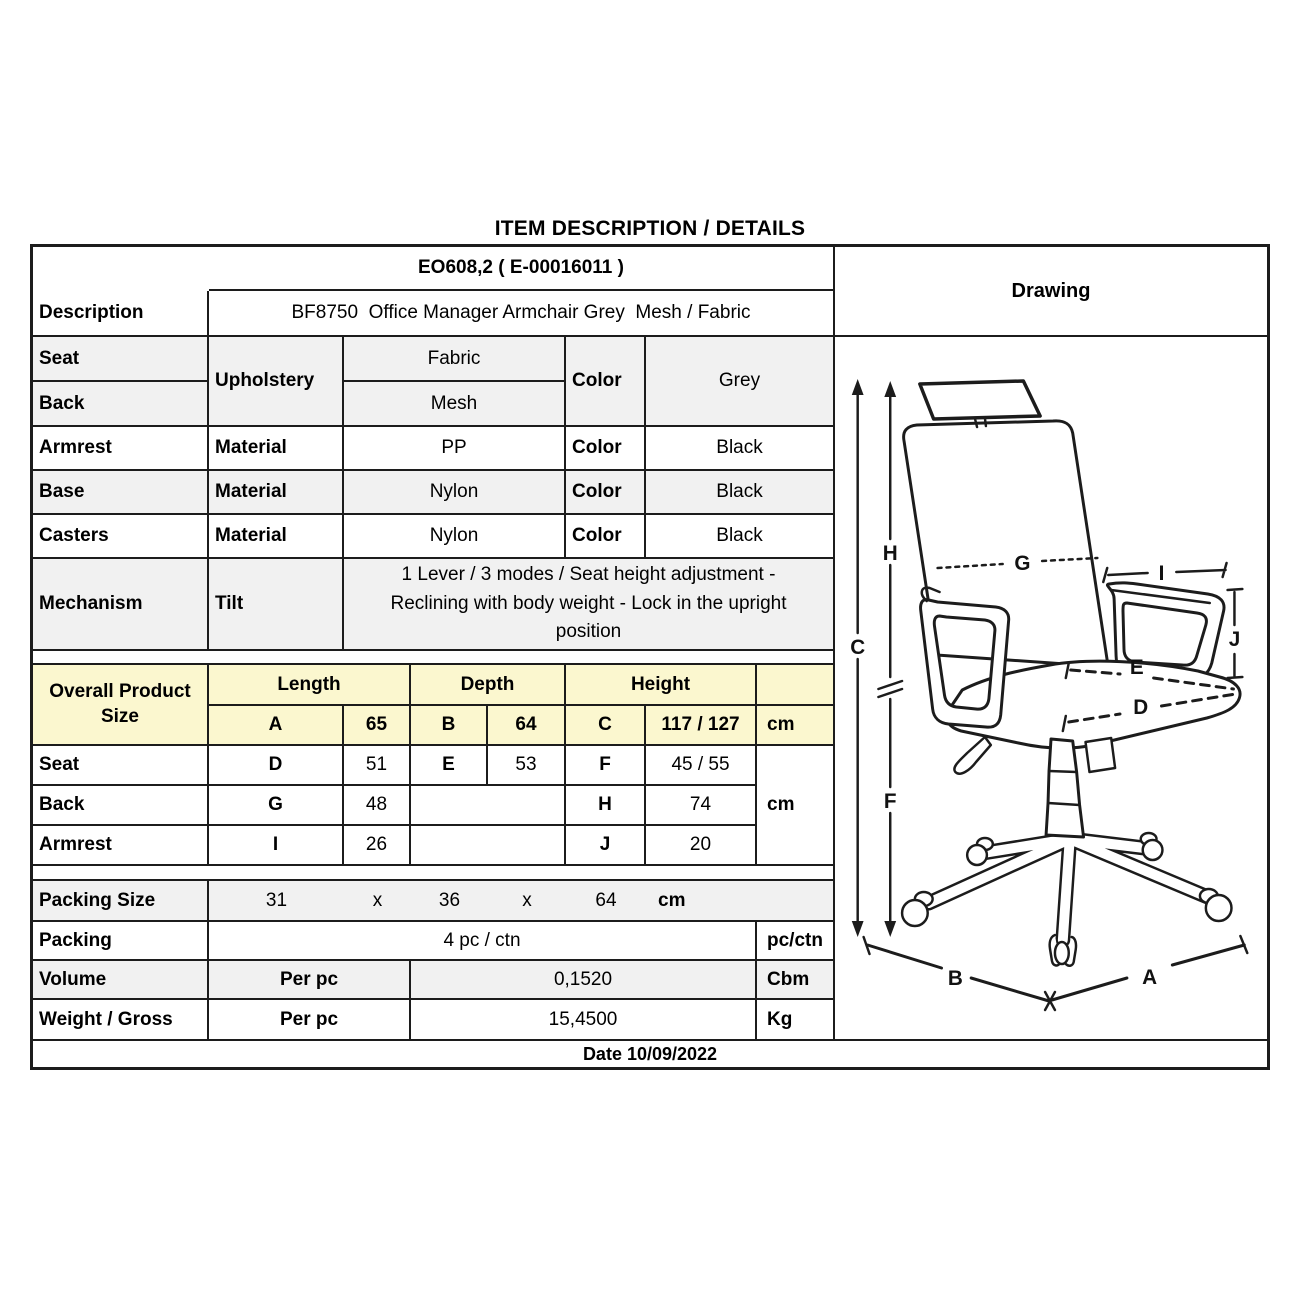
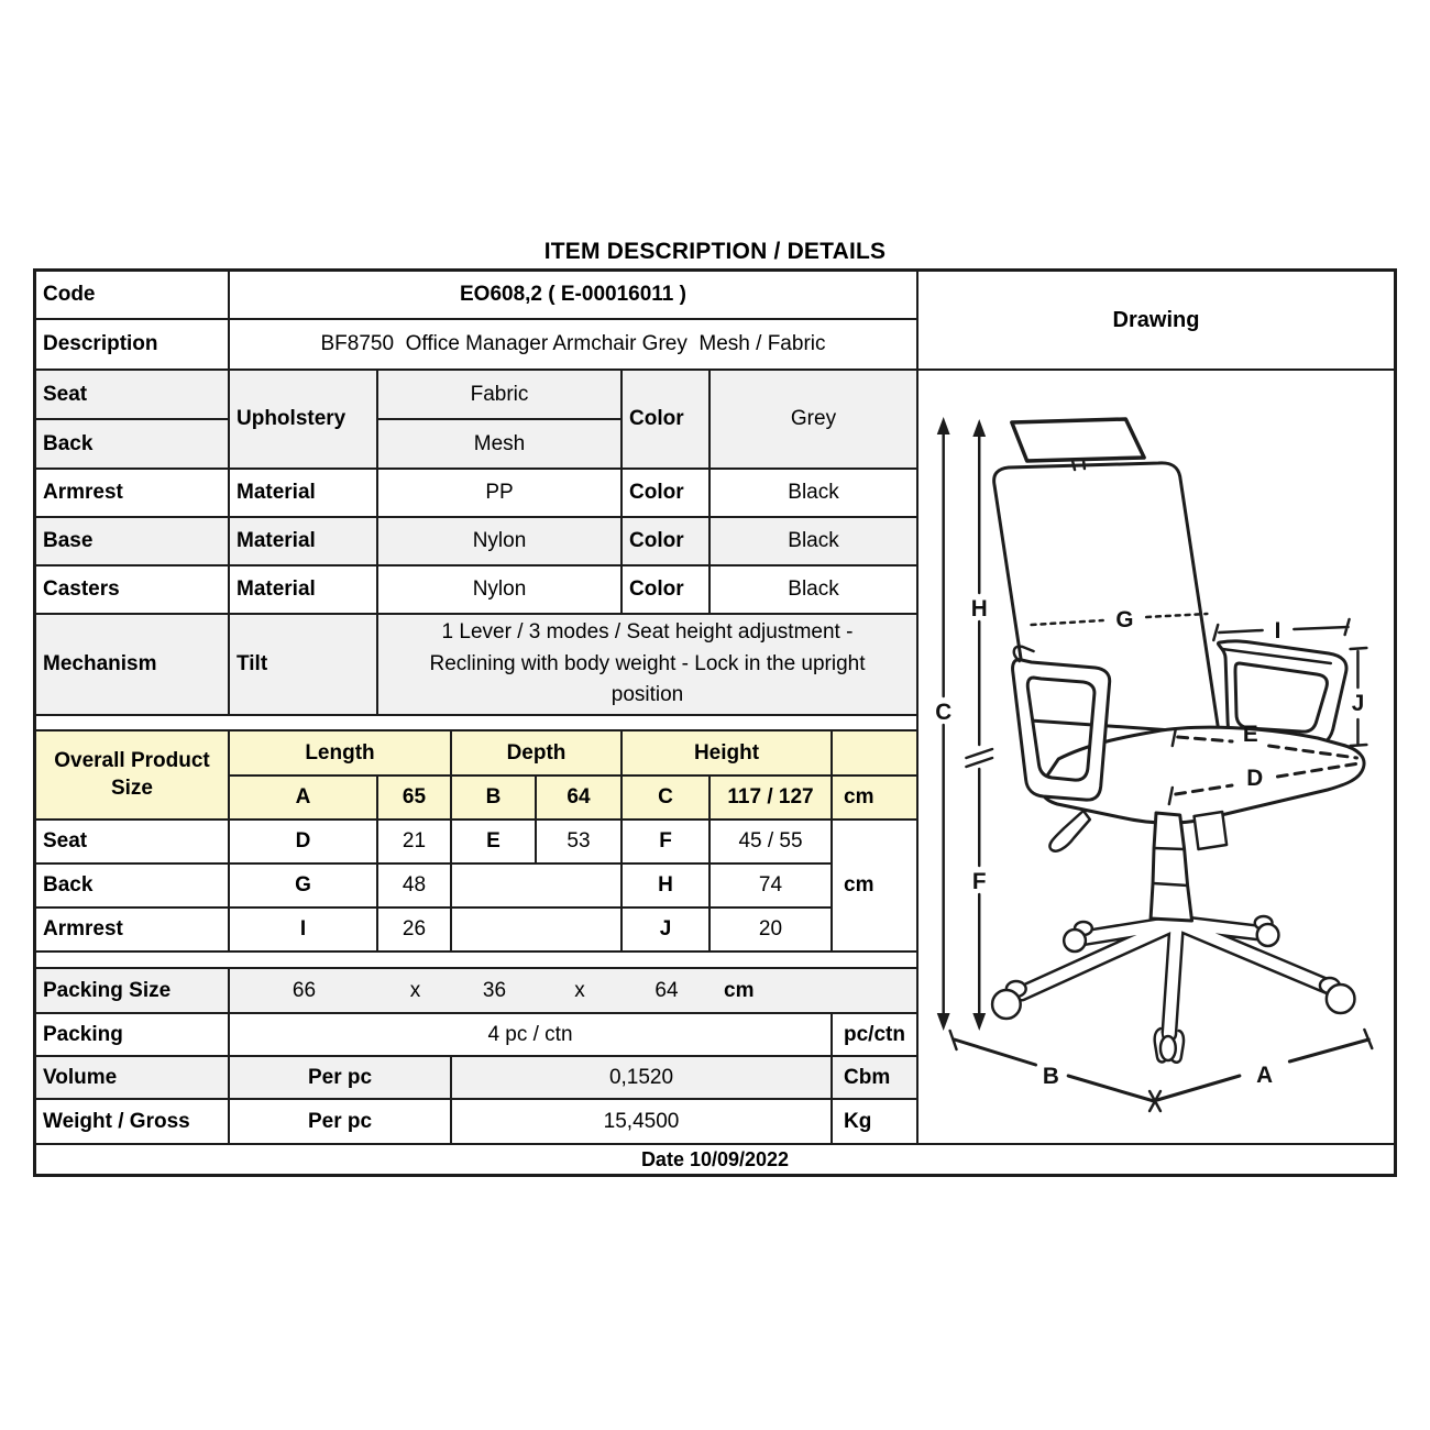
  ITEM DESCRIPTION / DETAILS
+ Code
  EO608,2 ( E-00016011 )
  Description
  BF8750 Office Manager Armchair Grey Mesh / Fabric
  Seat
  Upholstery
  Fabric
  Color
  Grey
  Back
  Mesh
  Armrest
  Material
  PP
  Color
  Black
  Base
  Material
  Nylon
  Color
  Black
  Casters
  Material
  Nylon
  Color
  Black
  Mechanism
  Tilt
  1 Lever / 3 modes / Seat height adjustment -
  Reclining with body weight - Lock in the upright
  position
  Overall Product Size
  Length
  Depth
  Height
  A
  65
  B
  64
  C
  117 / 127
  cm
  Seat
  D
- 51
+ 21
  E
  53
  F
  45 / 55
  cm
  Back
  G
  48
  H
  74
  Armrest
  I
  26
  J
  20
  Packing Size
- 31
+ 66
  x
  36
  x
  64
  cm
  Packing
  4 pc / ctn
  pc/ctn
  Volume
  Per pc
  0,1520
  Cbm
  Weight / Gross
  Per pc
  15,4500
  Kg
  Drawing
  C
  H
  F
  G
  I
  J
  E
  D
  A
  B
  Date 10/09/2022
